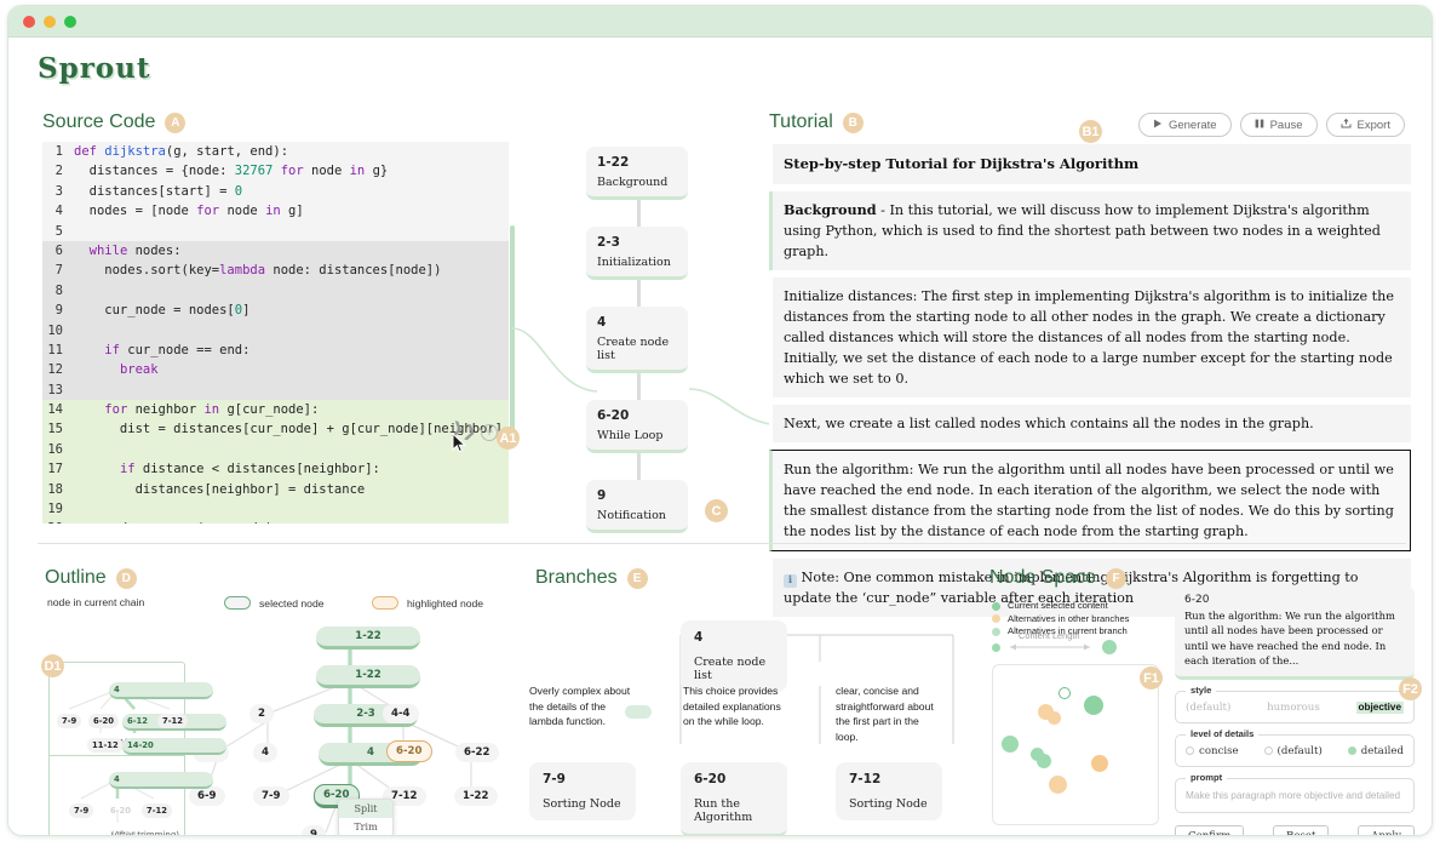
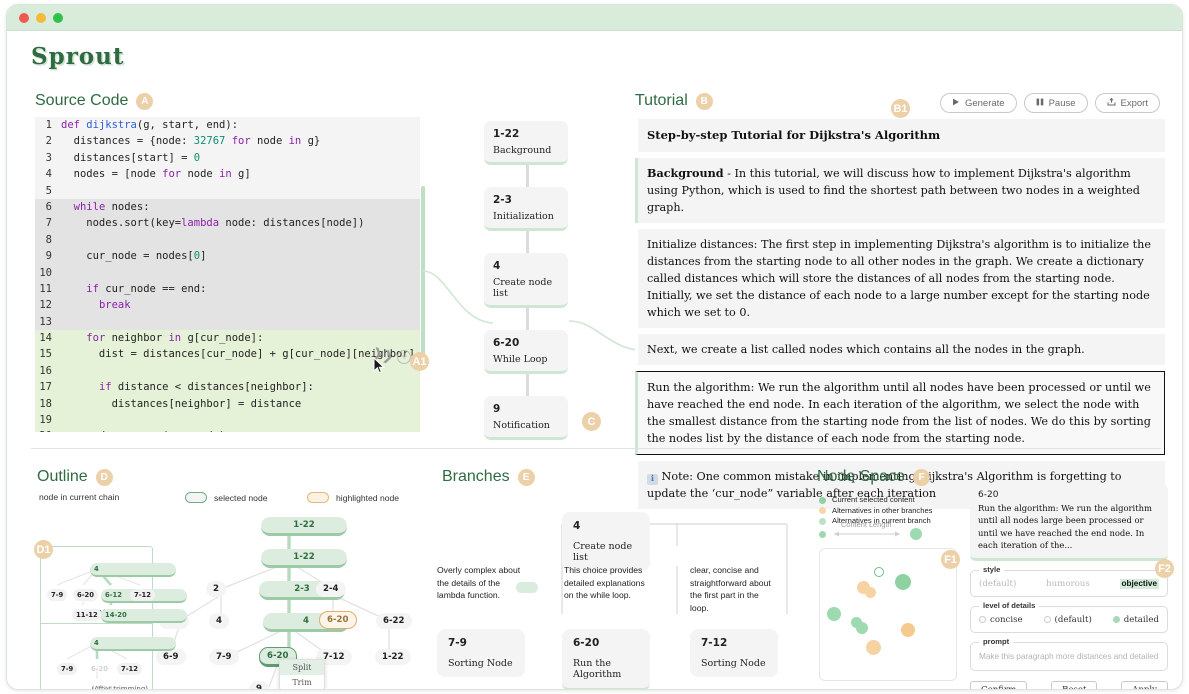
  Sprout
  Source Code
  A
  1
  def dijkstra(g, start, end):
  2
  distances = {node: 32767 for node in g}
  3
  distances[start] = 0
  4
  nodes = [node for node in g]
  5
  6
  while nodes:
  7
  nodes.sort(key=lambda node: distances[node])
  8
  9
  cur_node = nodes[0]
  10
  11
  if cur_node == end:
  12
  break
  13
  14
  for neighbor in g[cur_node]:
  15
  dist = distances[cur_node] + g[cur_node][neighbor
  16
  17
  if distance < distances[neighbor]:
  18
  distances[neighbor] = distance
  19
  +
  A1
  1-22
  Background
  2-3
  Initialization
  4
  Create node list
  6-20
  While Loop
  9
  Notification
  C
  Tutorial
  B
  B1
  Generate
  Pause
  Export
  Step-by-step Tutorial for Dijkstra's Algorithm
  Background - In this tutorial, we will discuss how to implement Dijkstra's algorithm using Python, which is used to find the shortest path between two nodes in a weighted graph.
  Initialize distances: The first step in implementing Dijkstra's algorithm is to initialize the distances from the starting node to all other nodes in the graph. We create a dictionary called distances which will store the distances of all nodes from the starting node. Initially, we set the distance of each node to a large number except for the starting node which we set to 0.
  Next, we create a list called nodes which contains all the nodes in the graph.
- Run the algorithm: We run the algorithm until all nodes have been processed or until we have reached the end node. In each iteration of the algorithm, we select the node with the smallest distance from the starting node from the list of nodes. We do this by sorting the nodes list by the distance of each node from the starting graph.
+ Run the algorithm: We run the algorithm until all nodes have been processed or until we have reached the end node. In each iteration of the algorithm, we select the node with the smallest distance from the starting node from the list of nodes. We do this by sorting the nodes list by the distance of each node from the starting node.
  i Note: One common mistake in implementingjkstra's Algorithm is forgetting to update the ‘cur_node” variable after each iteration
  Outline
  D
  node in current chain
  selected node
  highlighted node
  1-22
  1-22
  2
  2-3
- 4-4
+ 2-4
  4
  4
  6-20
  6-22
  6-9
  7-9
  6-20
  7-12
  1-22
  4
  7-9
  6-20
  6-12
  7-12
  11-12
  14-20
  4
  7-9
  6-20
  7-12
  D1
  Split
  Trim
  Branches
  E
  4
  Create node list
  Overly complex about the details of the lambda function.
  This choice provides detailed explanations on the while loop.
  clear, concise and straightforward about the first part in the loop.
  7-9
  Sorting Node
  6-20
  Run the Algorithm
  7-12
  Sorting Node
  Node Space
  F
  Current selected content
  Alternatives in other branches
  Alternatives in current branch
  Content Length
  F1
  6-20
- Run the algorithm: We run the algorithm until all nodes have been processed or until we have reached the end node. In each iteration of the...
+ Run the algorithm: We run the algorithm until all nodes large been processed or until we have reached the end node. In each iteration of the...
  style
  (default)
  humorous
  objective
  level of details
  concise
  (default)
  detailed
  prompt
- Make this paragraph more objective and detailed
+ Make this paragraph more distances and detailed
  F2
